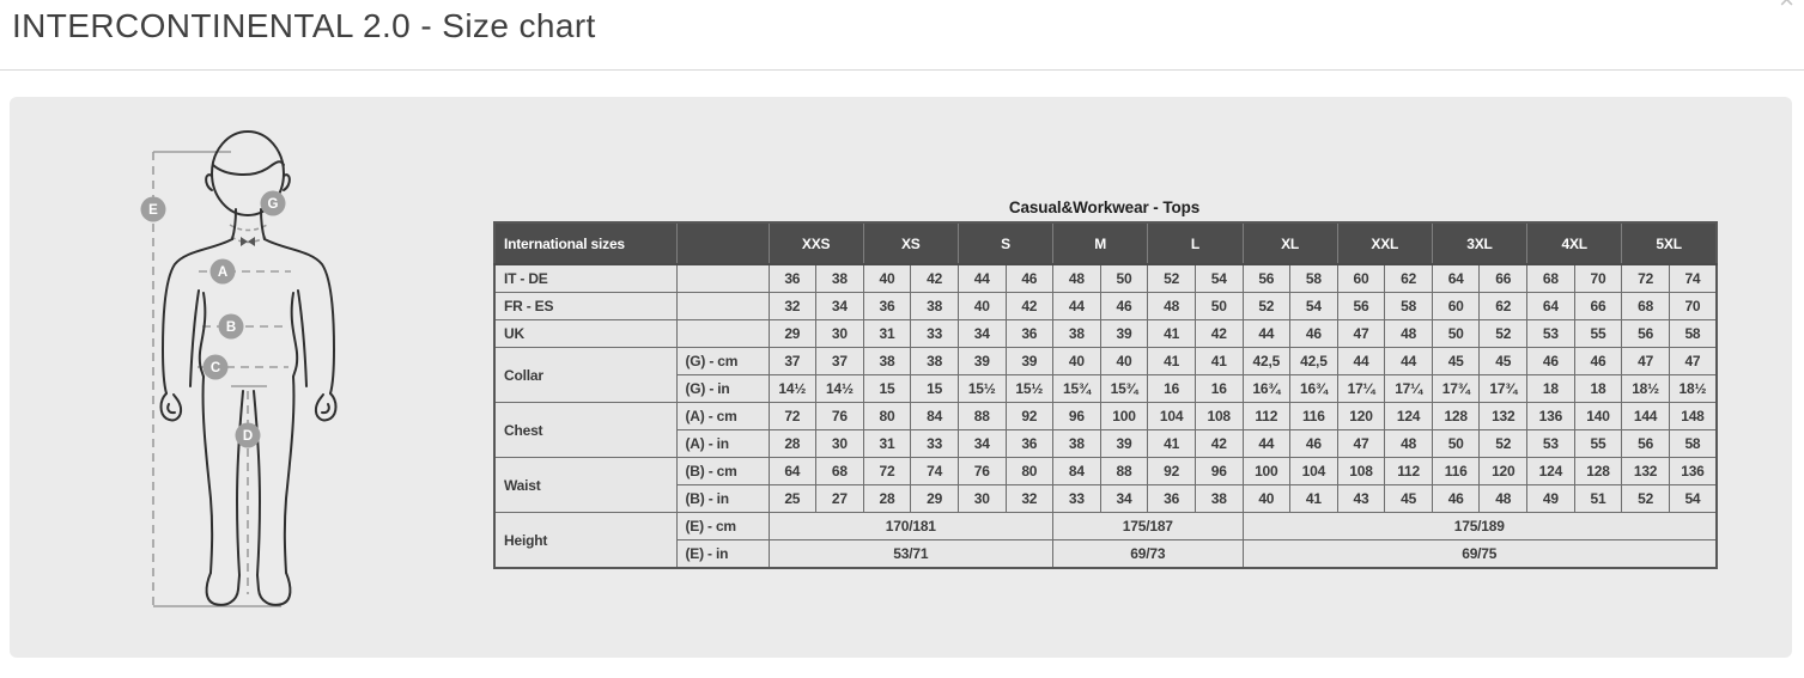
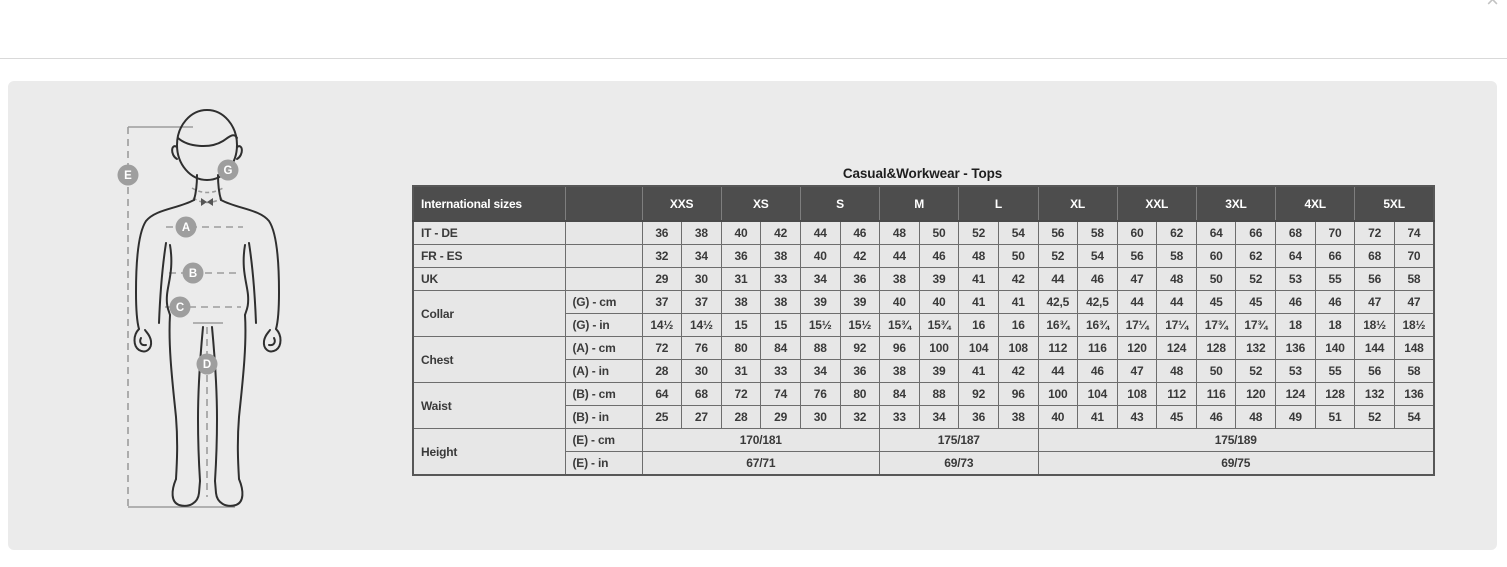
- INTERCONTINENTAL 2.0 - Size chart
  E
  G
  A
  B
  C
  D
  Casual&Workwear - Tops
  International sizes		XXS	XS	S	M	L	XL	XXL	3XL	4XL	5XL
  IT - DE		36	38	40	42	44	46	48	50	52	54	56	58	60	62	64	66	68	70	72	74
  FR - ES		32	34	36	38	40	42	44	46	48	50	52	54	56	58	60	62	64	66	68	70
  UK		29	30	31	33	34	36	38	39	41	42	44	46	47	48	50	52	53	55	56	58
  Collar	(G) - cm	37	37	38	38	39	39	40	40	41	41	42,5	42,5	44	44	45	45	46	46	47	47
  (G) - in	14½	14½	15	15	15½	15½	15¾	15¾	16	16	16¾	16¾	17¼	17¼	17¾	17¾	18	18	18½	18½
  Chest	(A) - cm	72	76	80	84	88	92	96	100	104	108	112	116	120	124	128	132	136	140	144	148
  (A) - in	28	30	31	33	34	36	38	39	41	42	44	46	47	48	50	52	53	55	56	58
  Waist	(B) - cm	64	68	72	74	76	80	84	88	92	96	100	104	108	112	116	120	124	128	132	136
  (B) - in	25	27	28	29	30	32	33	34	36	38	40	41	43	45	46	48	49	51	52	54
  Height	(E) - cm	170/181	175/187	175/189
- (E) - in	53/71	69/73	69/75
+ (E) - in	67/71	69/73	69/75
